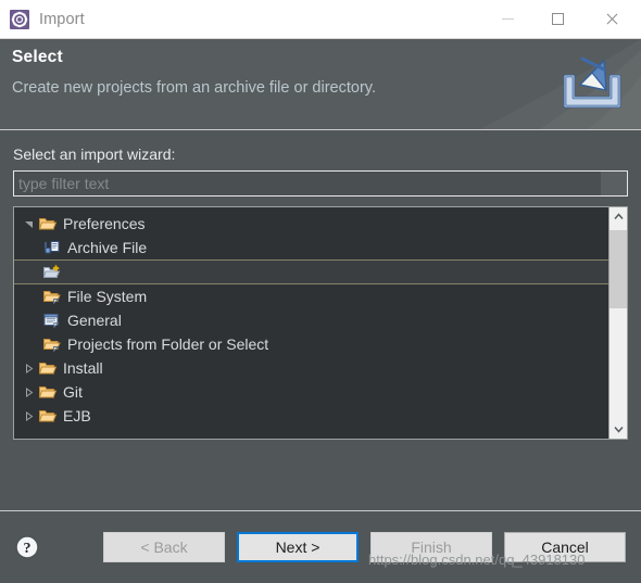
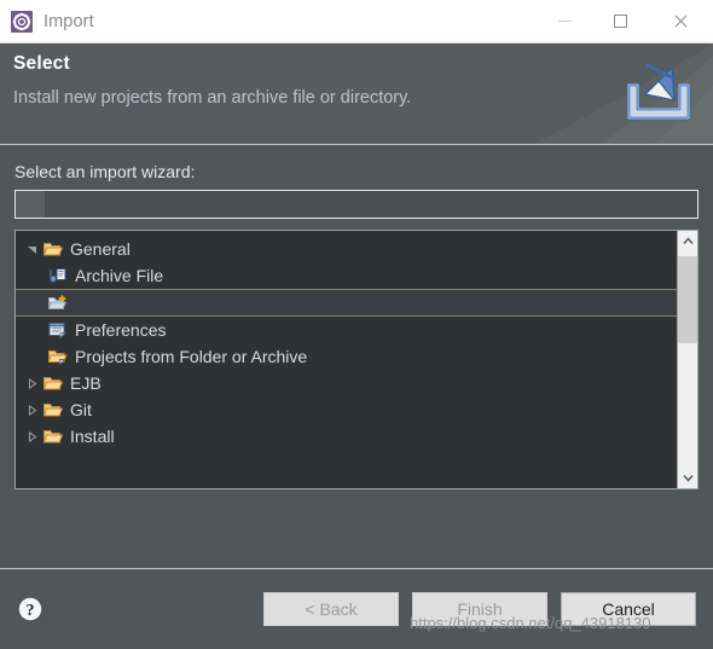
  Import
  Select
- Create new projects from an archive file or directory.
+ Install new projects from an archive file or directory.
  Select an import wizard:
- type filter text
- Preferences
+ General
  Archive File
- File System
- General
+ Preferences
- Projects from Folder or Select
+ Projects from Folder or Archive
- Install
+ EJB
  Git
- EJB
+ Install
  ?
  < Back
- Next >
  Finish
  Cancel
  https://blog.csdn.net/qq_43918130
